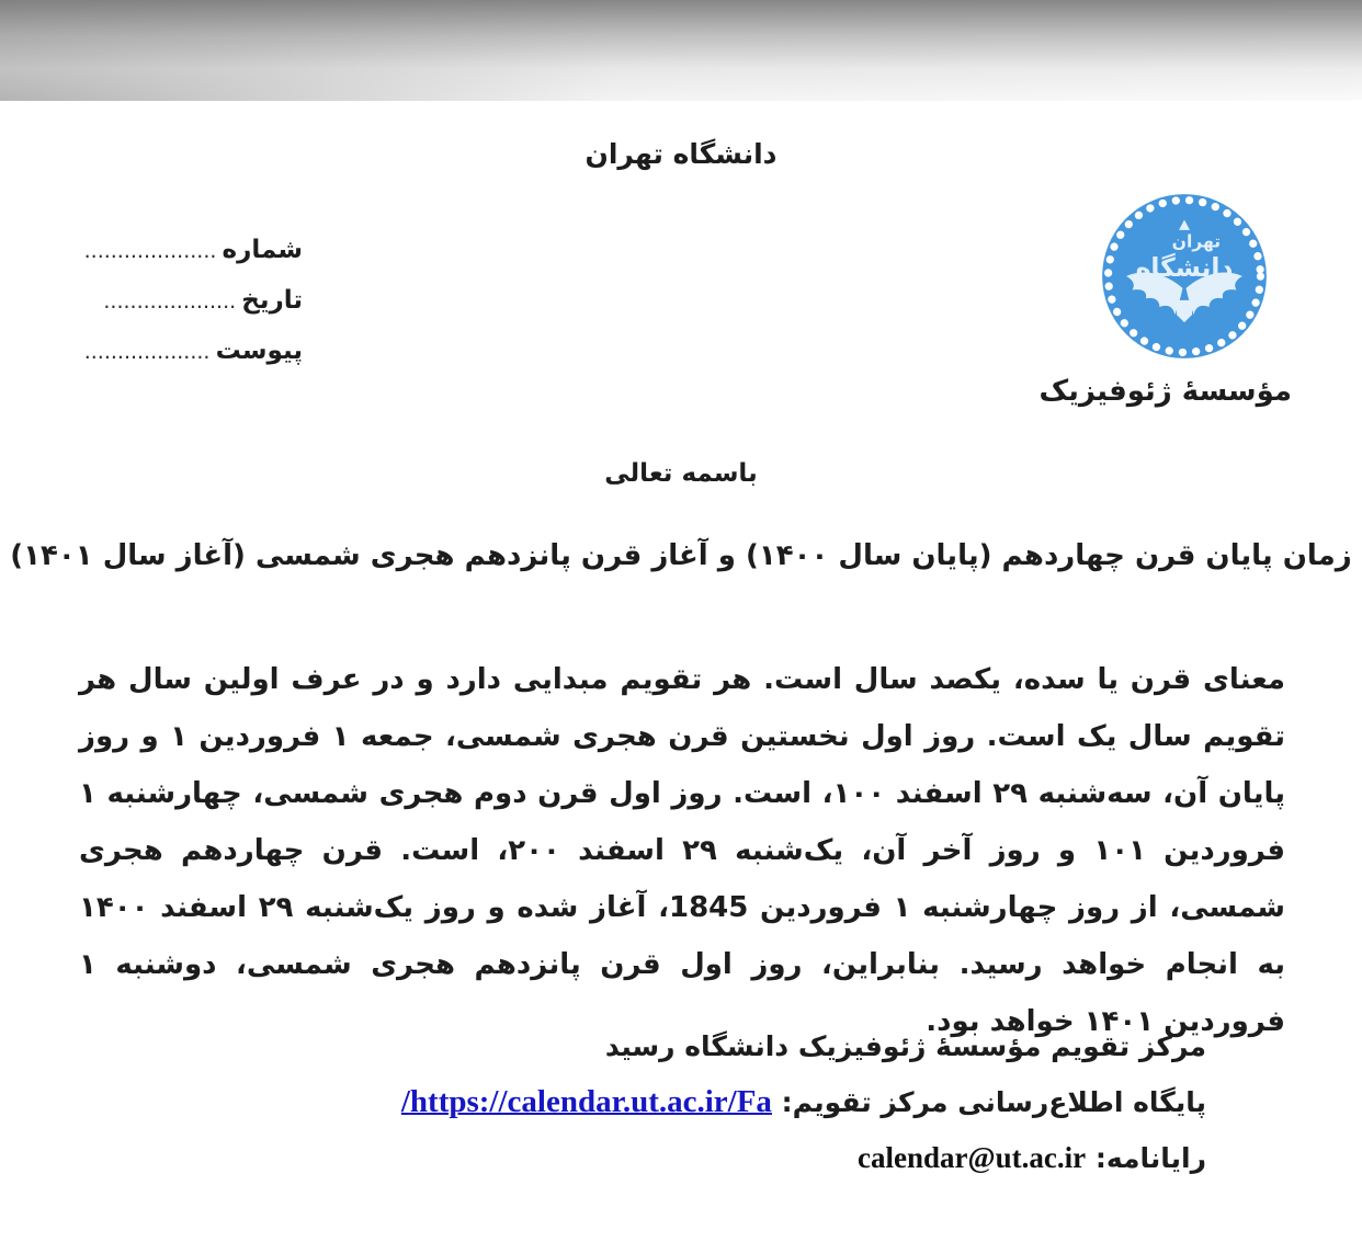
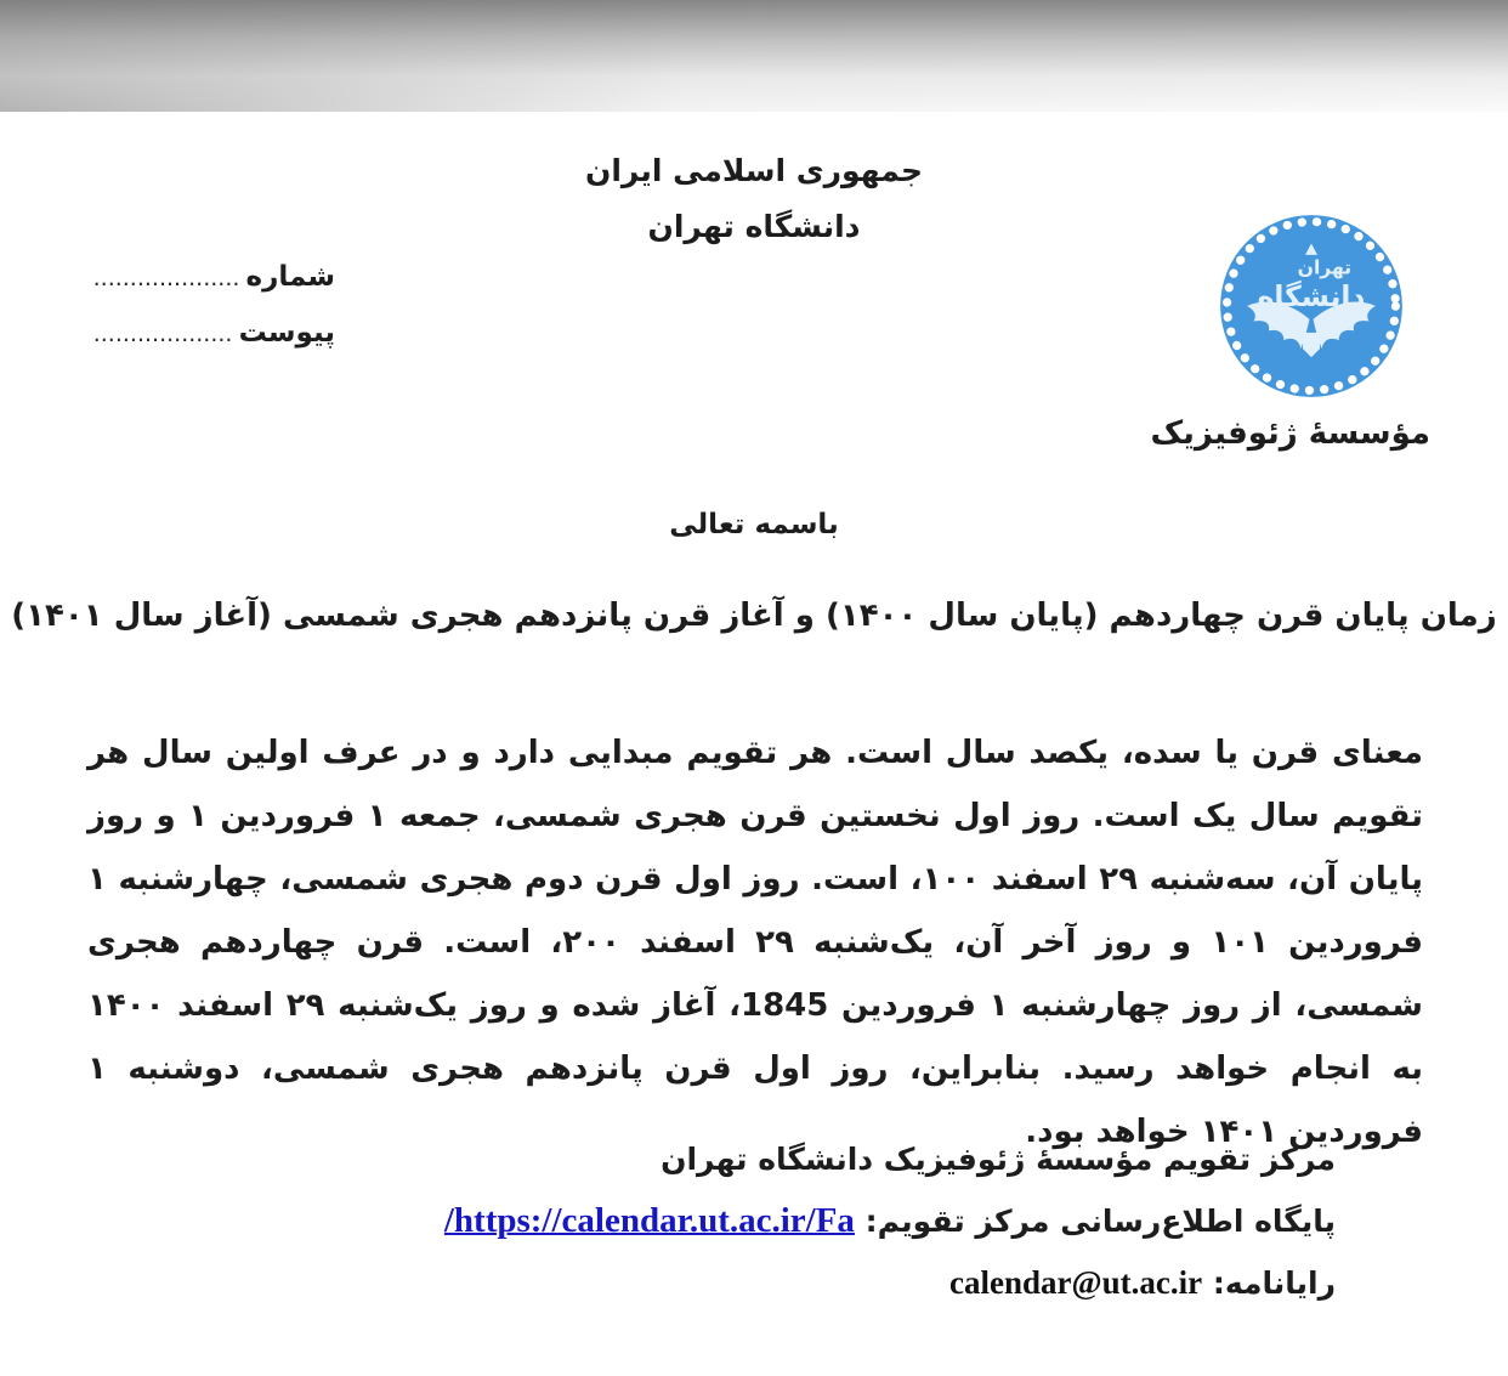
+ جمهوری اسلامی ایران
  دانشگاه تهران
  شماره ....................
- تاریخ ....................
  پیوست ...................
  تهران
  دانشگاه
  مؤسسۀ ژئوفیزیک
  باسمه تعالی
  زمان پایان قرن چهاردهم (پایان سال ۱۴۰۰) و آغاز قرن پانزدهم هجری شمسی (آغاز سال ۱۴۰۱)
  معنای قرن یا سده، یکصد سال است. هر تقویم مبدایی دارد و در عرف اولین سال هر تقویم سال یک است. روز اول نخستین قرن هجری شمسی، جمعه ۱ فروردین ۱ و روز پایان آن، سه‌شنبه ۲۹ اسفند ۱۰۰، است. روز اول قرن دوم هجری شمسی، چهارشنبه ۱ فروردین ۱۰۱ و روز آخر آن، یک‌شنبه ۲۹ اسفند ۲۰۰، است. قرن چهاردهم هجری شمسی، از روز چهارشنبه ۱ فروردین 1845، آغاز شده و روز یک‌شنبه ۲۹ اسفند ۱۴۰۰ به انجام خواهد رسید. بنابراین، روز اول قرن پانزدهم هجری شمسی، دوشنبه ۱ فروردین ۱۴۰۱ خواهد بود.
- مرکز تقویم مؤسسۀ ژئوفیزیک دانشگاه رسید
+ مرکز تقویم مؤسسۀ ژئوفیزیک دانشگاه تهران
  پایگاه اطلاع‌رسانی مرکز تقویم: https://calendar.ut.ac.ir/Fa/
  رایانامه: calendar@ut.ac.ir
